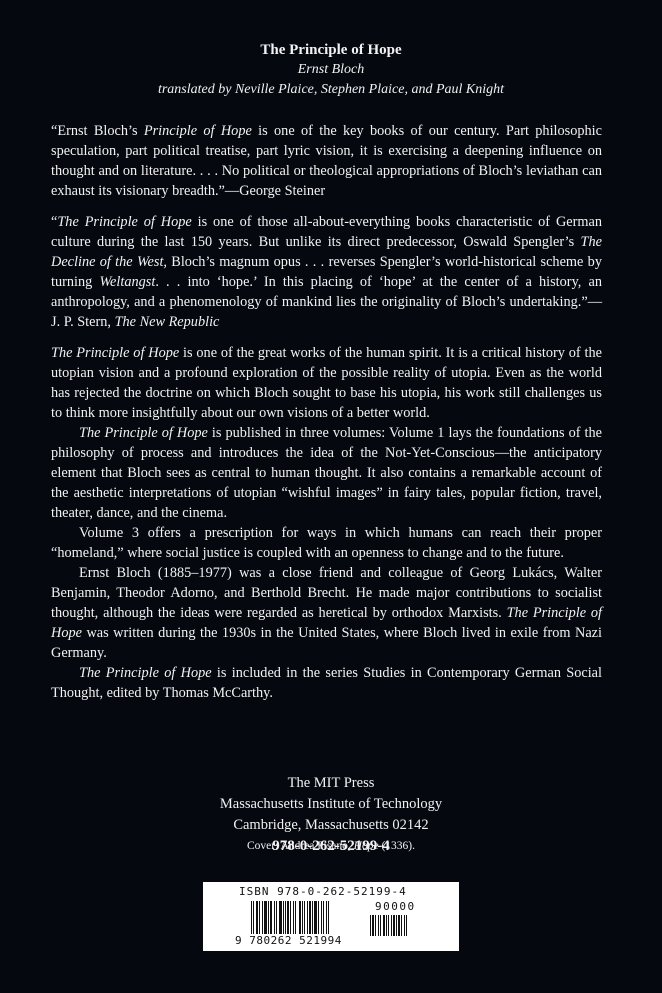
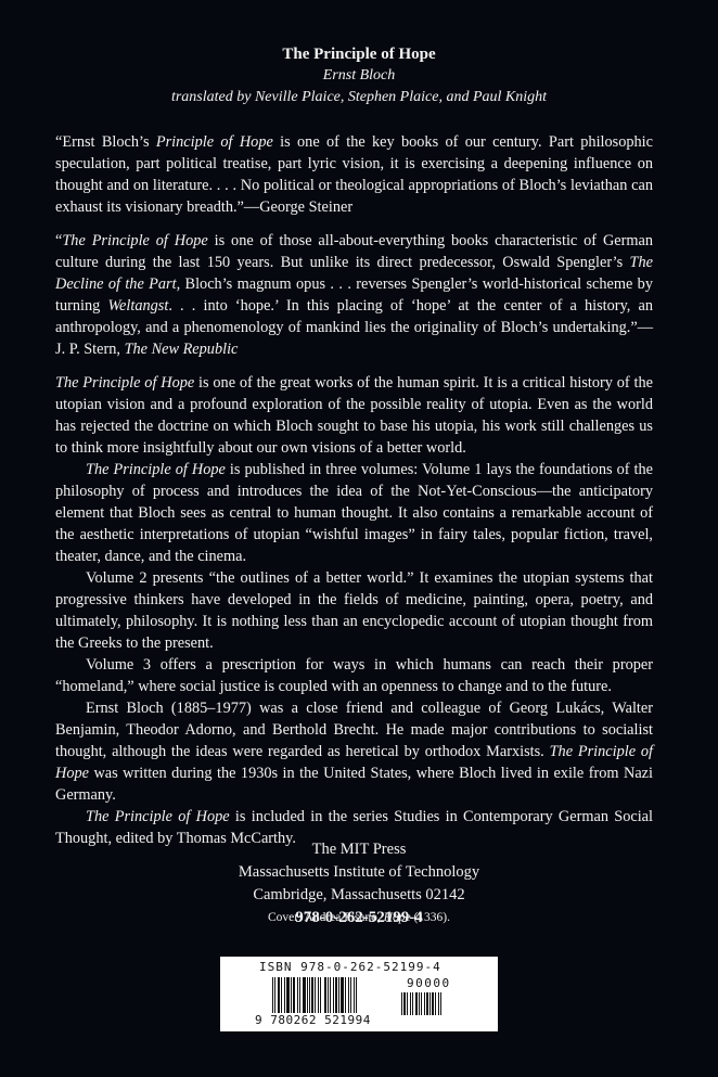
  The Principle of Hope
  Ernst Bloch
  translated by Neville Plaice, Stephen Plaice, and Paul Knight
  “Ernst Bloch’s Principle of Hope is one of the key books of our century. Part philosophic speculation, part political treatise, part lyric vision, it is exercising a deepening influence on thought and on literature. . . . No political or theological appropriations of Bloch’s leviathan can exhaust its visionary breadth.”—George Steiner
- “The Principle of Hope is one of those all-about-everything books characteristic of German culture during the last 150 years. But unlike its direct predecessor, Oswald Spengler’s The Decline of the West, Bloch’s magnum opus . . . reverses Spengler’s world-historical scheme by turning Weltangst. . . into ‘hope.’ In this placing of ‘hope’ at the center of a history, an anthropology, and a phenomenology of mankind lies the originality of Bloch’s undertaking.”—J. P. Stern, The New Republic
+ “The Principle of Hope is one of those all-about-everything books characteristic of German culture during the last 150 years. But unlike its direct predecessor, Oswald Spengler’s The Decline of the Part, Bloch’s magnum opus . . . reverses Spengler’s world-historical scheme by turning Weltangst. . . into ‘hope.’ In this placing of ‘hope’ at the center of a history, an anthropology, and a phenomenology of mankind lies the originality of Bloch’s undertaking.”—J. P. Stern, The New Republic
  The Principle of Hope is one of the great works of the human spirit. It is a critical history of the utopian vision and a profound exploration of the possible reality of utopia. Even as the world has rejected the doctrine on which Bloch sought to base his utopia, his work still challenges us to think more insightfully about our own visions of a better world.
  The Principle of Hope is published in three volumes: Volume 1 lays the foundations of the philosophy of process and introduces the idea of the Not-Yet-Conscious—the anticipatory element that Bloch sees as central to human thought. It also contains a remarkable account of the aesthetic interpretations of utopian “wishful images” in fairy tales, popular fiction, travel, theater, dance, and the cinema.
+ Volume 2 presents “the outlines of a better world.” It examines the utopian systems that progressive thinkers have developed in the fields of medicine, painting, opera, poetry, and ultimately, philosophy. It is nothing less than an encyclopedic account of utopian thought from the Greeks to the present.
  Volume 3 offers a prescription for ways in which humans can reach their proper “homeland,” where social justice is coupled with an openness to change and to the future.
  Ernst Bloch (1885–1977) was a close friend and colleague of Georg Lukács, Walter Benjamin, Theodor Adorno, and Berthold Brecht. He made major contributions to socialist thought, although the ideas were regarded as heretical by orthodox Marxists. The Principle of Hope was written during the 1930s in the United States, where Bloch lived in exile from Nazi Germany.
  The Principle of Hope is included in the series Studies in Contemporary German Social Thought, edited by Thomas McCarthy.
  The MIT Press
  Massachusetts Institute of Technology
  Cambridge, Massachusetts 02142
  978-0-262-52199-4
  Cover: Andrea Pisano, Hope (1336).
  ISBN 978-0-262-52199-4
  9 780262 521994
  90000
